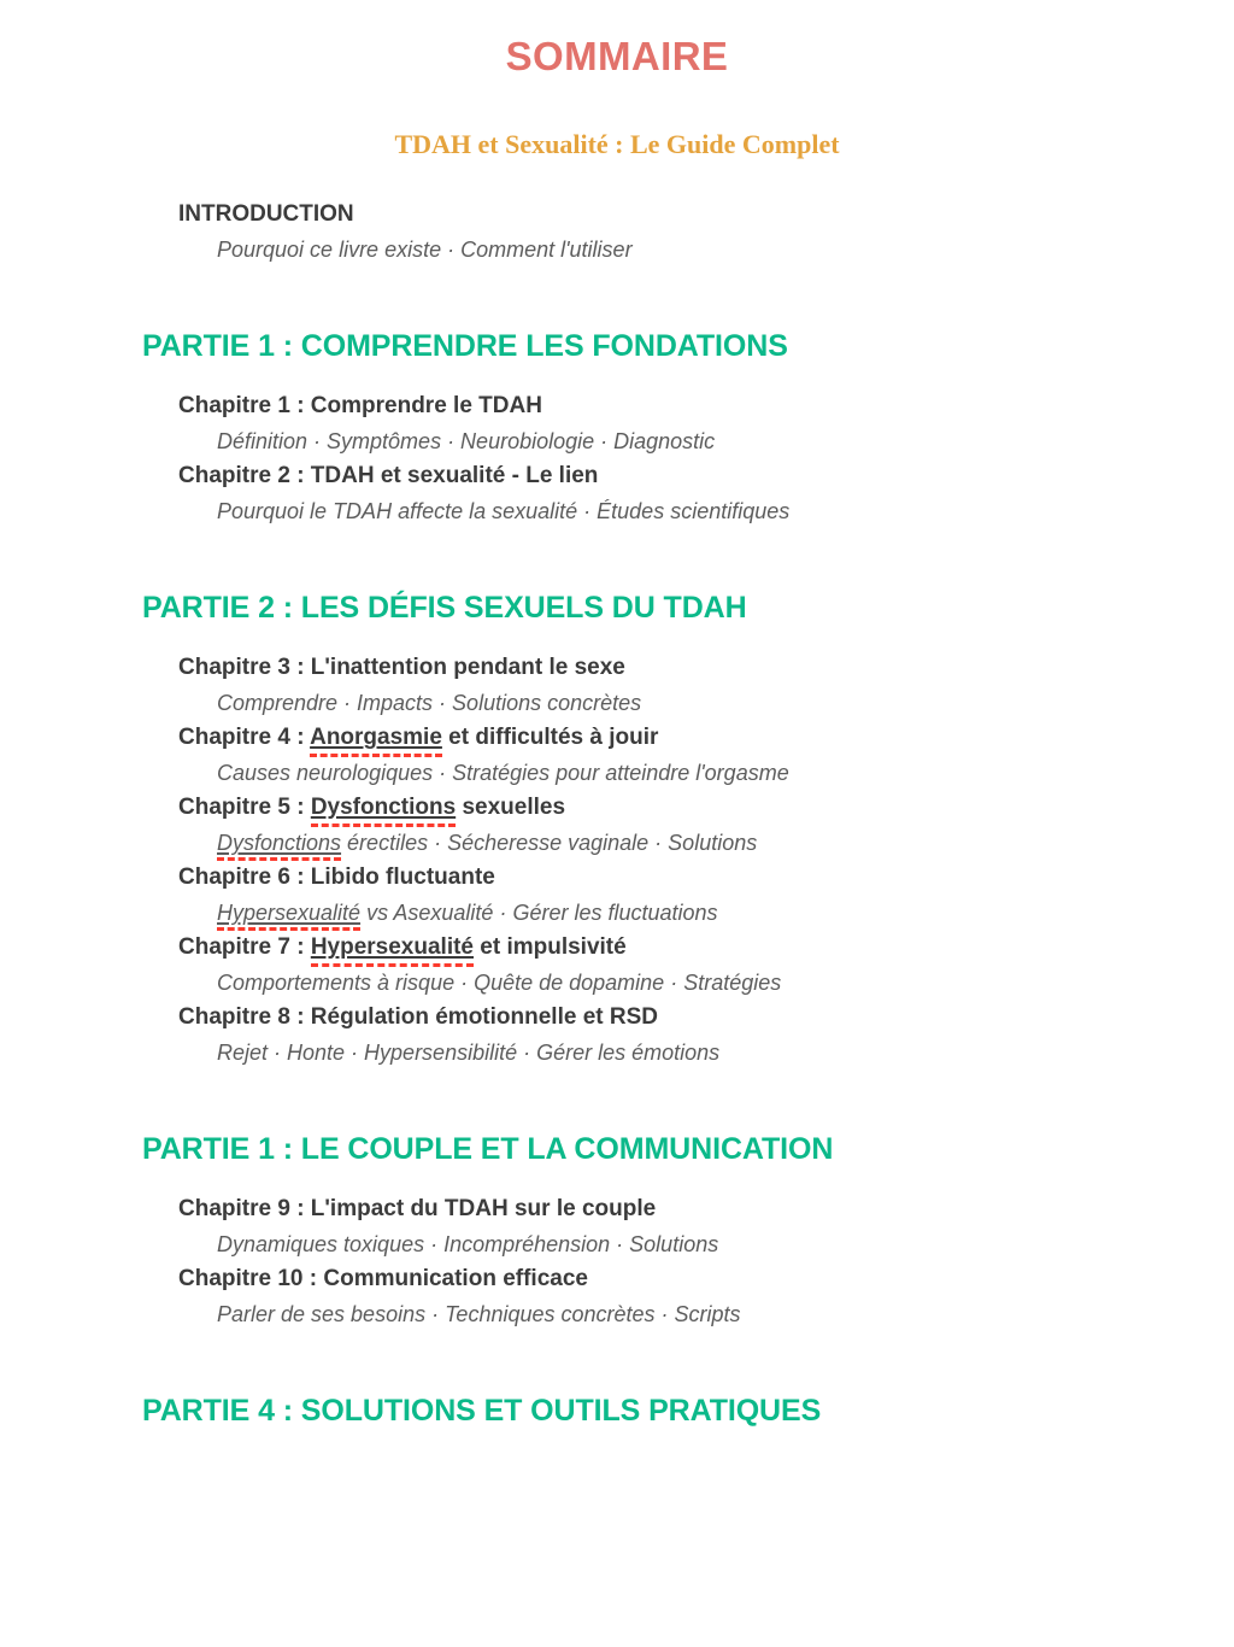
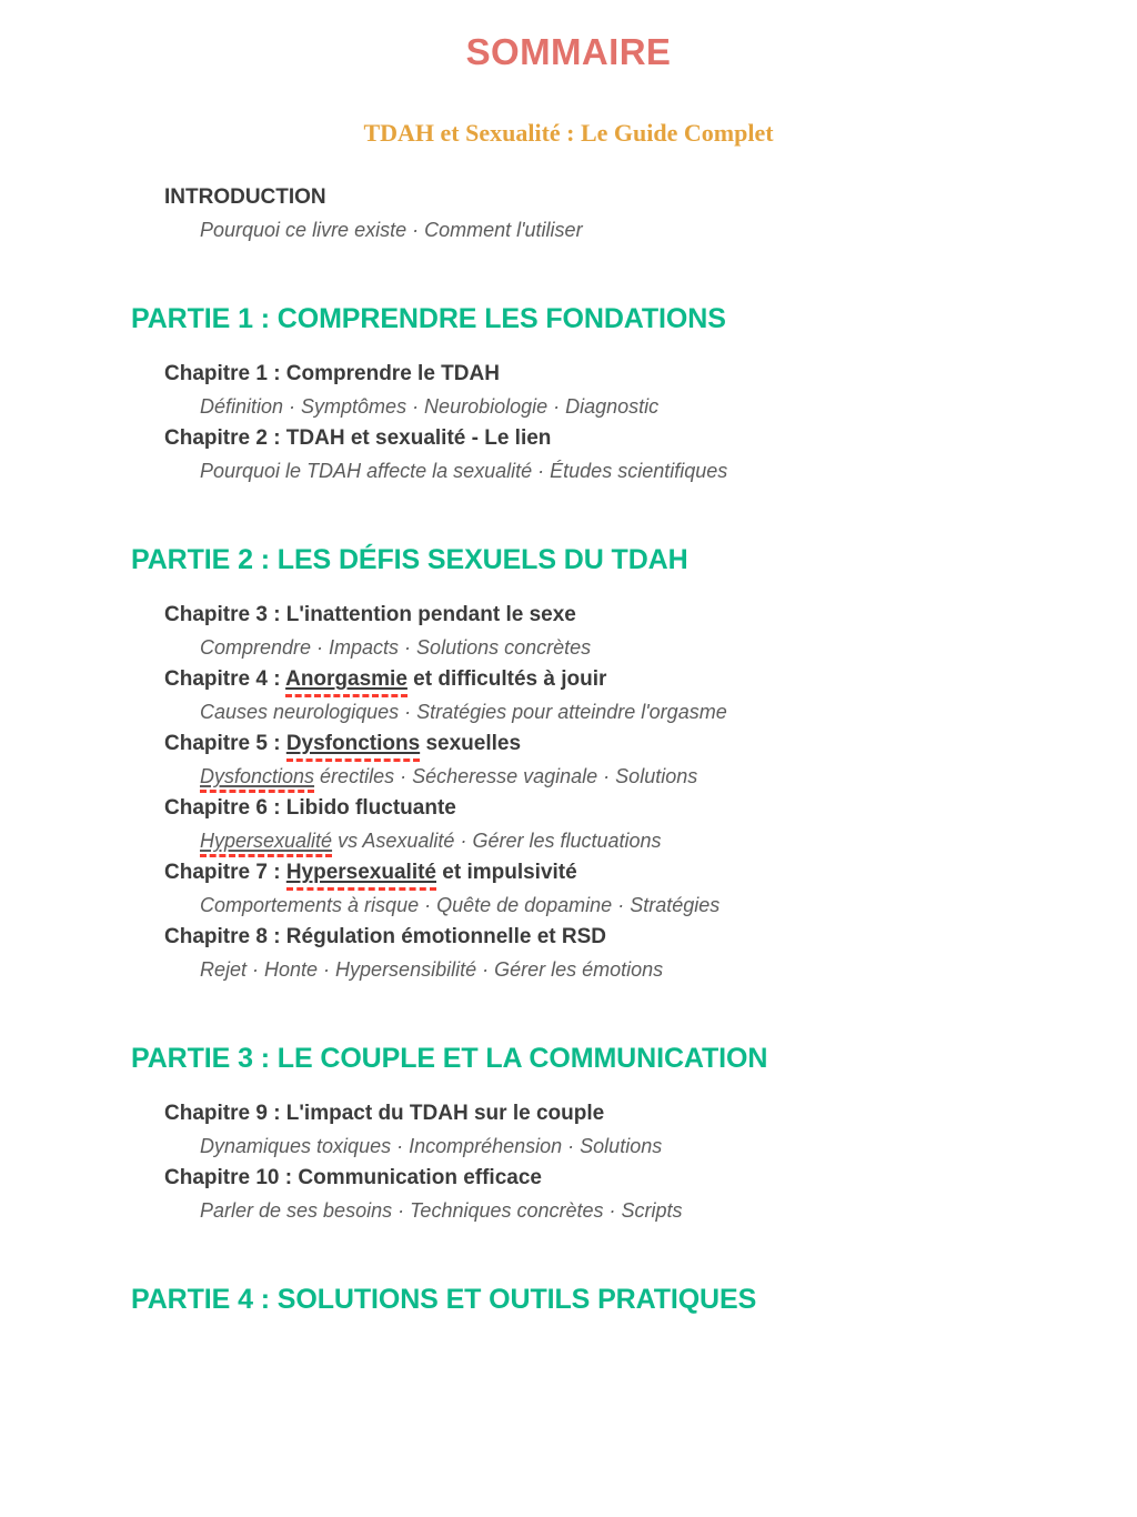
  SOMMAIRE
  TDAH et Sexualité : Le Guide Complet
  INTRODUCTION
  Pourquoi ce livre existe · Comment l'utiliser
  PARTIE 1 : COMPRENDRE LES FONDATIONS
  Chapitre 1 : Comprendre le TDAH
  Définition · Symptômes · Neurobiologie · Diagnostic
  Chapitre 2 : TDAH et sexualité - Le lien
  Pourquoi le TDAH affecte la sexualité · Études scientifiques
  PARTIE 2 : LES DÉFIS SEXUELS DU TDAH
  Chapitre 3 : L'inattention pendant le sexe
  Comprendre · Impacts · Solutions concrètes
  Chapitre 4 : Anorgasmie et difficultés à jouir
  Causes neurologiques · Stratégies pour atteindre l'orgasme
  Chapitre 5 : Dysfonctions sexuelles
  Dysfonctions érectiles · Sécheresse vaginale · Solutions
  Chapitre 6 : Libido fluctuante
  Hypersexualité vs Asexualité · Gérer les fluctuations
  Chapitre 7 : Hypersexualité et impulsivité
  Comportements à risque · Quête de dopamine · Stratégies
  Chapitre 8 : Régulation émotionnelle et RSD
  Rejet · Honte · Hypersensibilité · Gérer les émotions
- PARTIE 1 : LE COUPLE ET LA COMMUNICATION
+ PARTIE 3 : LE COUPLE ET LA COMMUNICATION
  Chapitre 9 : L'impact du TDAH sur le couple
  Dynamiques toxiques · Incompréhension · Solutions
  Chapitre 10 : Communication efficace
  Parler de ses besoins · Techniques concrètes · Scripts
  PARTIE 4 : SOLUTIONS ET OUTILS PRATIQUES
